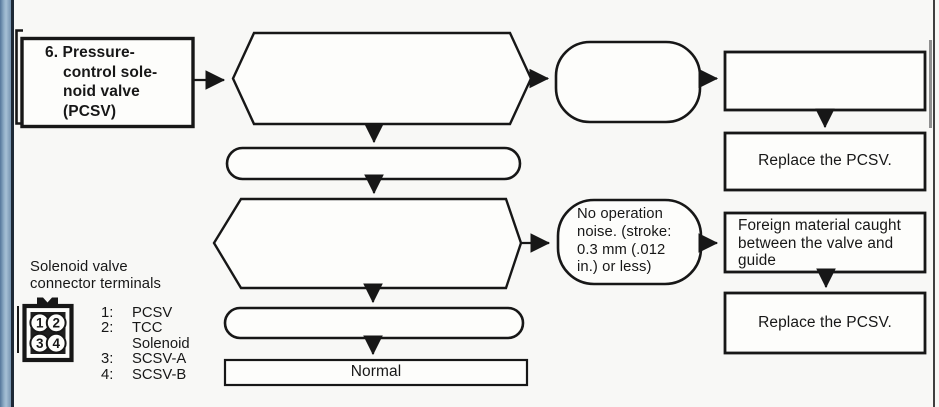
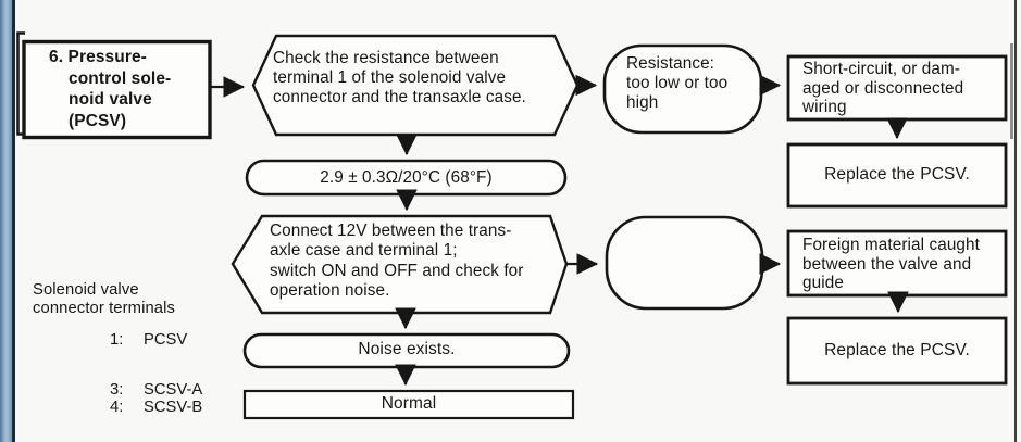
- 1
- 2
- 3
- 4
  6. Pressure-
  control sole-
  noid valve
  (PCSV)
+ Check the resistance between
+ terminal 1 of the solenoid valve
+ connector and the transaxle case.
+ 2.9 ± 0.3Ω/20°C (68°F)
+ Connect 12V between the trans-
+ axle case and terminal 1;
+ switch ON and OFF and check for
+ operation noise.
+ Resistance:
+ too low or too
+ high
+ Short-circuit, or dam-
+ aged or disconnected
+ wiring
  Replace the PCSV.
- No operation
- noise. (stroke:
- 0.3 mm (.012
- in.) or less)
  Foreign material caught
  between the valve and
  guide
  Replace the PCSV.
+ Noise exists.
  Normal
  Solenoid valve
  connector terminals
  1:
  PCSV
- 2:
- TCC
- Solenoid
  3:
  SCSV-A
  4:
  SCSV-B
